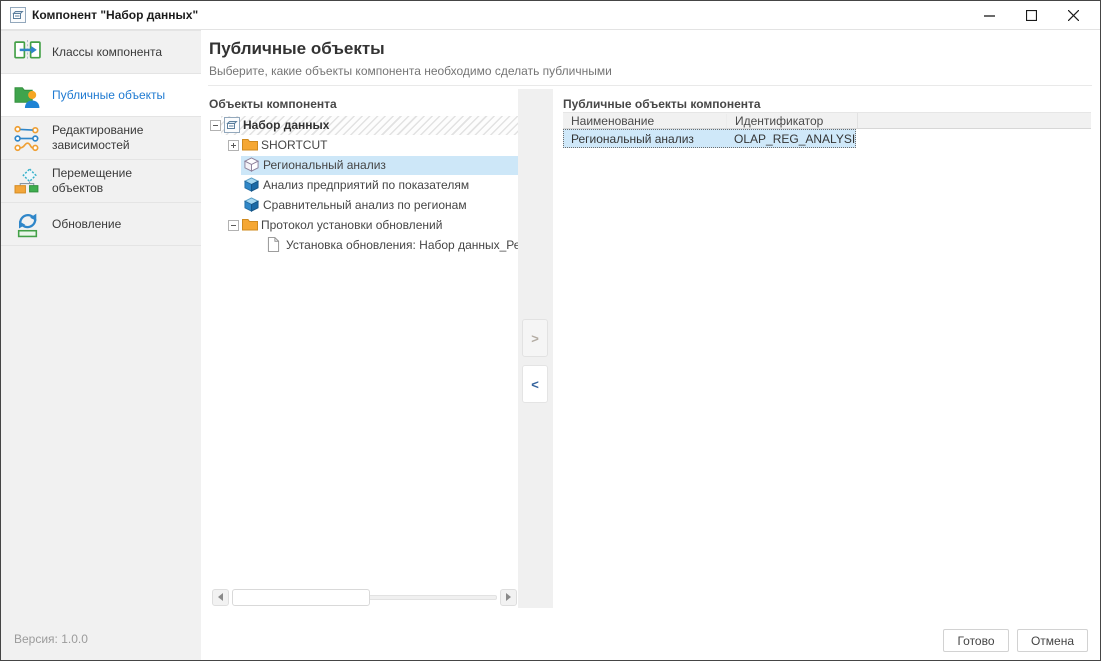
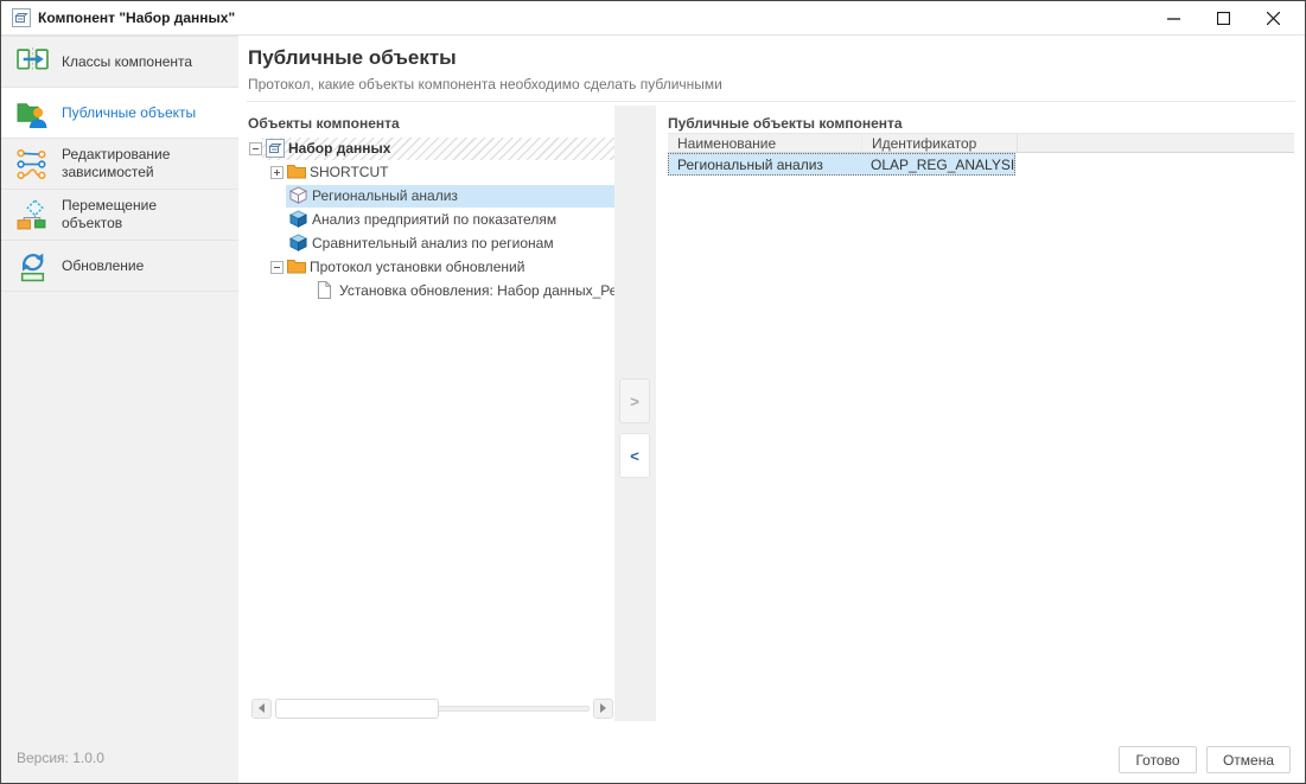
  Компонент "Набор данных"
  Классы компонента
  Публичные объекты
  Редактирование зависимостей
  Перемещение объектов
  Обновление
  Версия: 1.0.0
  Публичные объекты
- Выберите, какие объекты компонента необходимо сделать публичными
+ Протокол, какие объекты компонента необходимо сделать публичными
  Объекты компонента
  Набор данных
  SHORTCUT
  Региональный анализ
  Анализ предприятий по показателям
  Сравнительный анализ по регионам
  Протокол установки обновлений
  Установка обновления: Набор данных_Р
  >
  <
  Публичные объекты компонента
  Наименование
  Идентификатор
  Региональный анализ
  OLAP_REG_ANALYSI
  Готово
  Отмена
